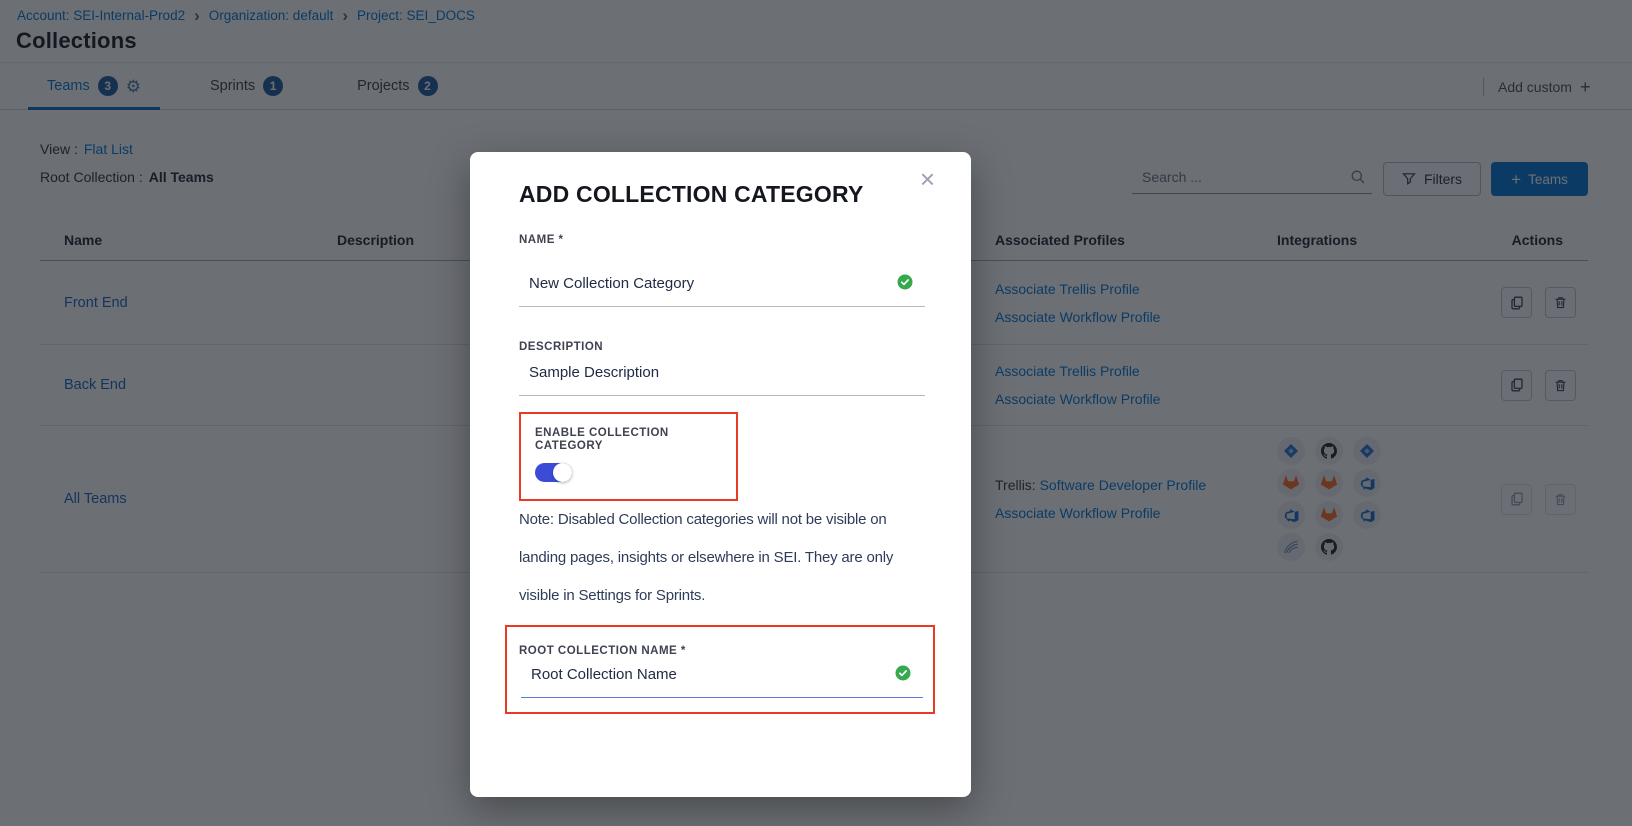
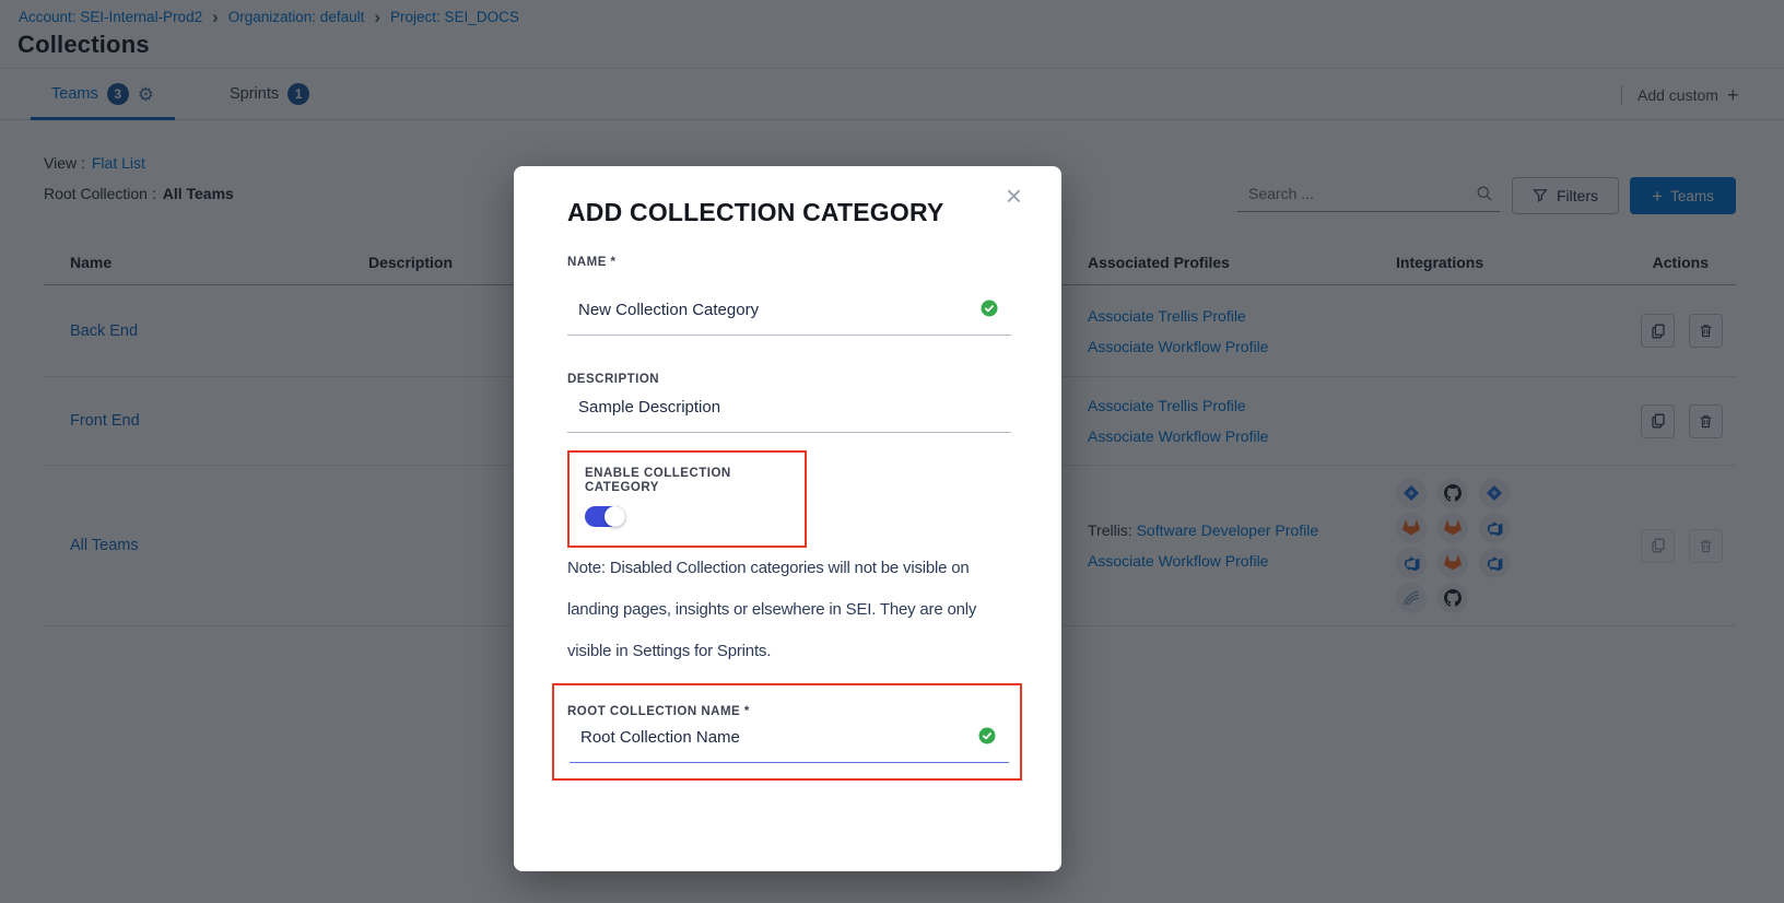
  Account: SEI-Internal-Prod2
  ›
  Organization: default
  ›
  Project: SEI_DOCS
  Collections
  Teams
  3
  ⚙
  Sprints
  1
- Projects
- 2
  Add custom
  +
  View : Flat List
  Root Collection : All Teams
  Search ...
  Filters
  +
  Teams
  Name
  Description
  Associated Profiles
  Integrations
  Actions
- Front End
+ Back End
  Associate Trellis Profile
  Associate Workflow Profile
- Back End
+ Front End
  Associate Trellis Profile
  Associate Workflow Profile
  All Teams
  Trellis: Software Developer Profile
  Associate Workflow Profile
  ×
  ADD COLLECTION CATEGORY
  NAME *
  New Collection Category
  DESCRIPTION
  Sample Description
  ENABLE COLLECTION CATEGORY
  Note: Disabled Collection categories will not be visible on landing pages, insights or elsewhere in SEI. They are only visible in Settings for Sprints.
  ROOT COLLECTION NAME *
  Root Collection Name
